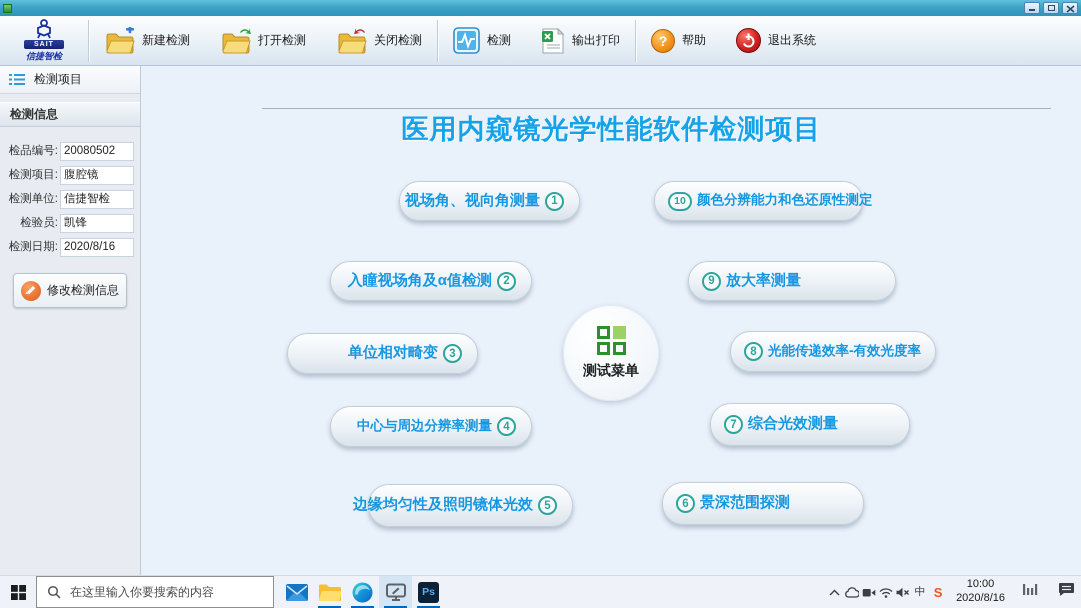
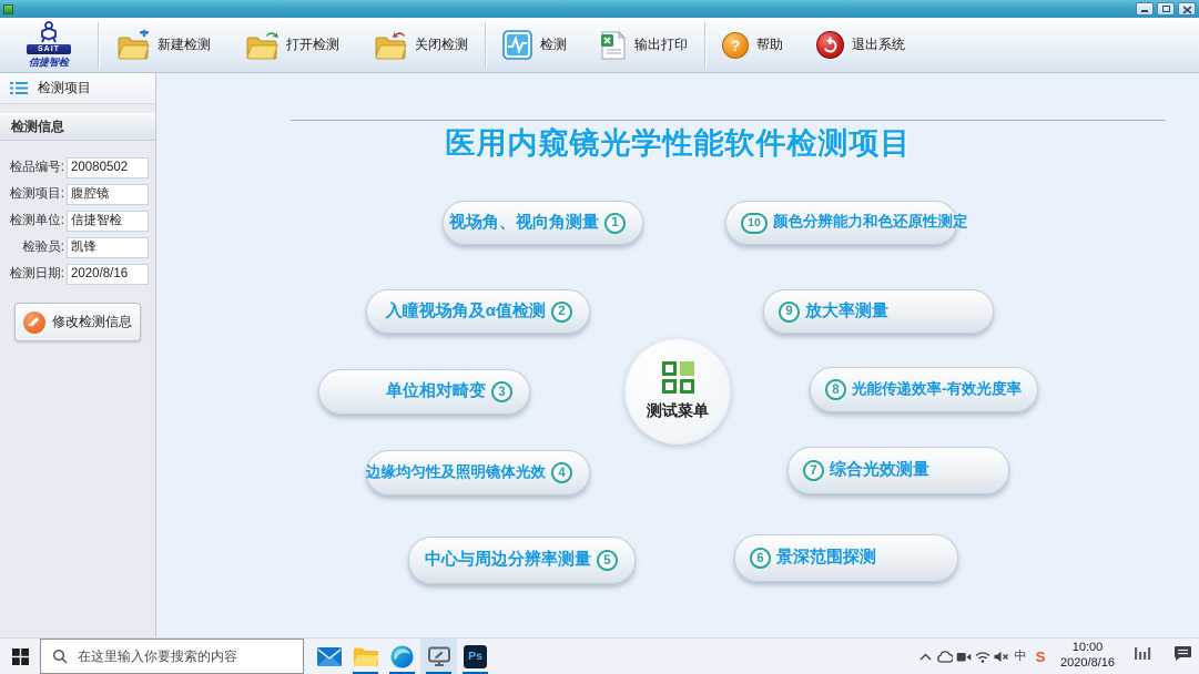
  信捷智检
  新建检测
  打开检测
  关闭检测
  检测
  输出打印
  ?
  帮助
  退出系统
  检测项目
  检测信息
  检品编号:
  20080502
  检测项目:
  腹腔镜
  检测单位:
  信捷智检
  检验员:
  凯锋
  检测日期:
  2020/8/16
  修改检测信息
  医用内窥镜光学性能软件检测项目
  视场角、视向角测量
  1
  入瞳视场角及α值检测
  2
  单位相对畸变
  3
- 中心与周边分辨率测量
+ 边缘均匀性及照明镜体光效
  4
- 边缘均匀性及照明镜体光效
+ 中心与周边分辨率测量
  5
  10
  颜色分辨能力和色还原性测定
  9
  放大率测量
  8
  光能传递效率-有效光度率
  7
  综合光效测量
  6
  景深范围探测
  测试菜单
  在这里输入你要搜索的内容
  Ps
  中
  S
  10:00
  2020/8/16
